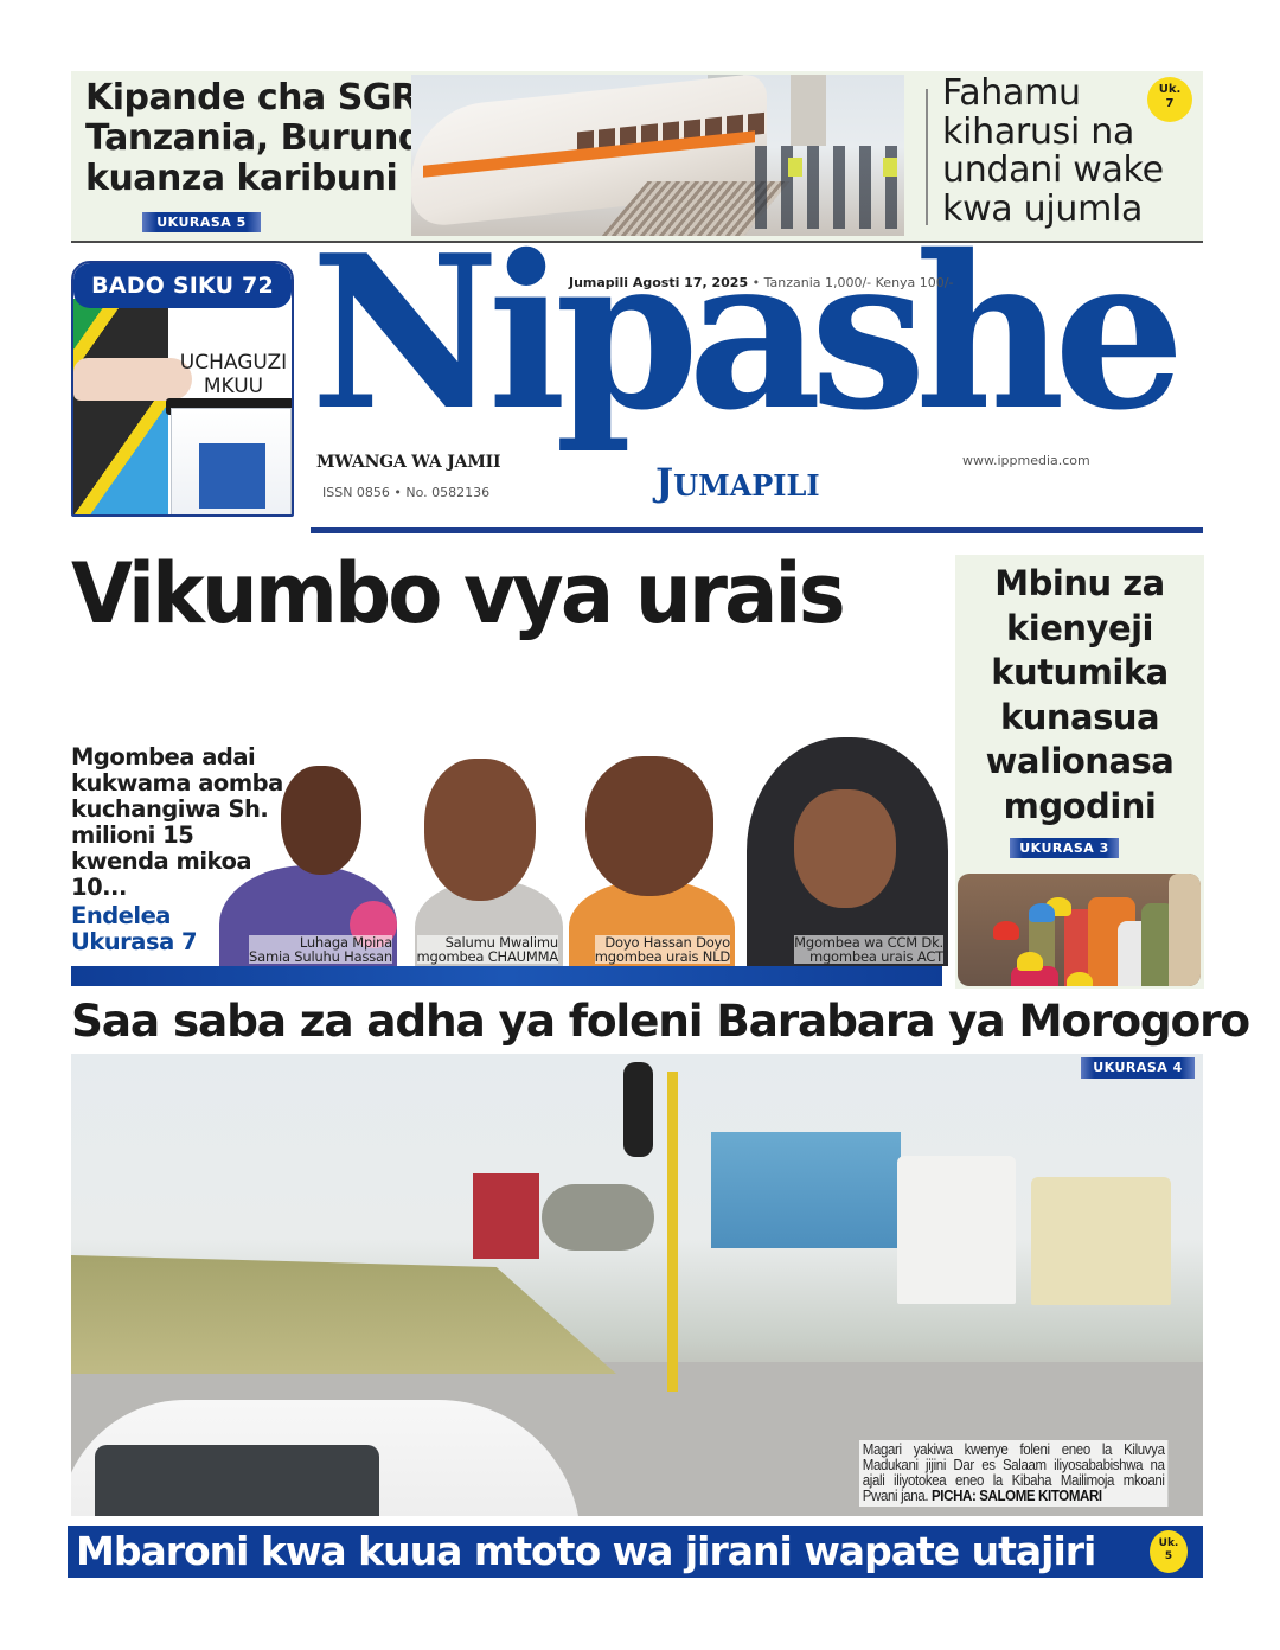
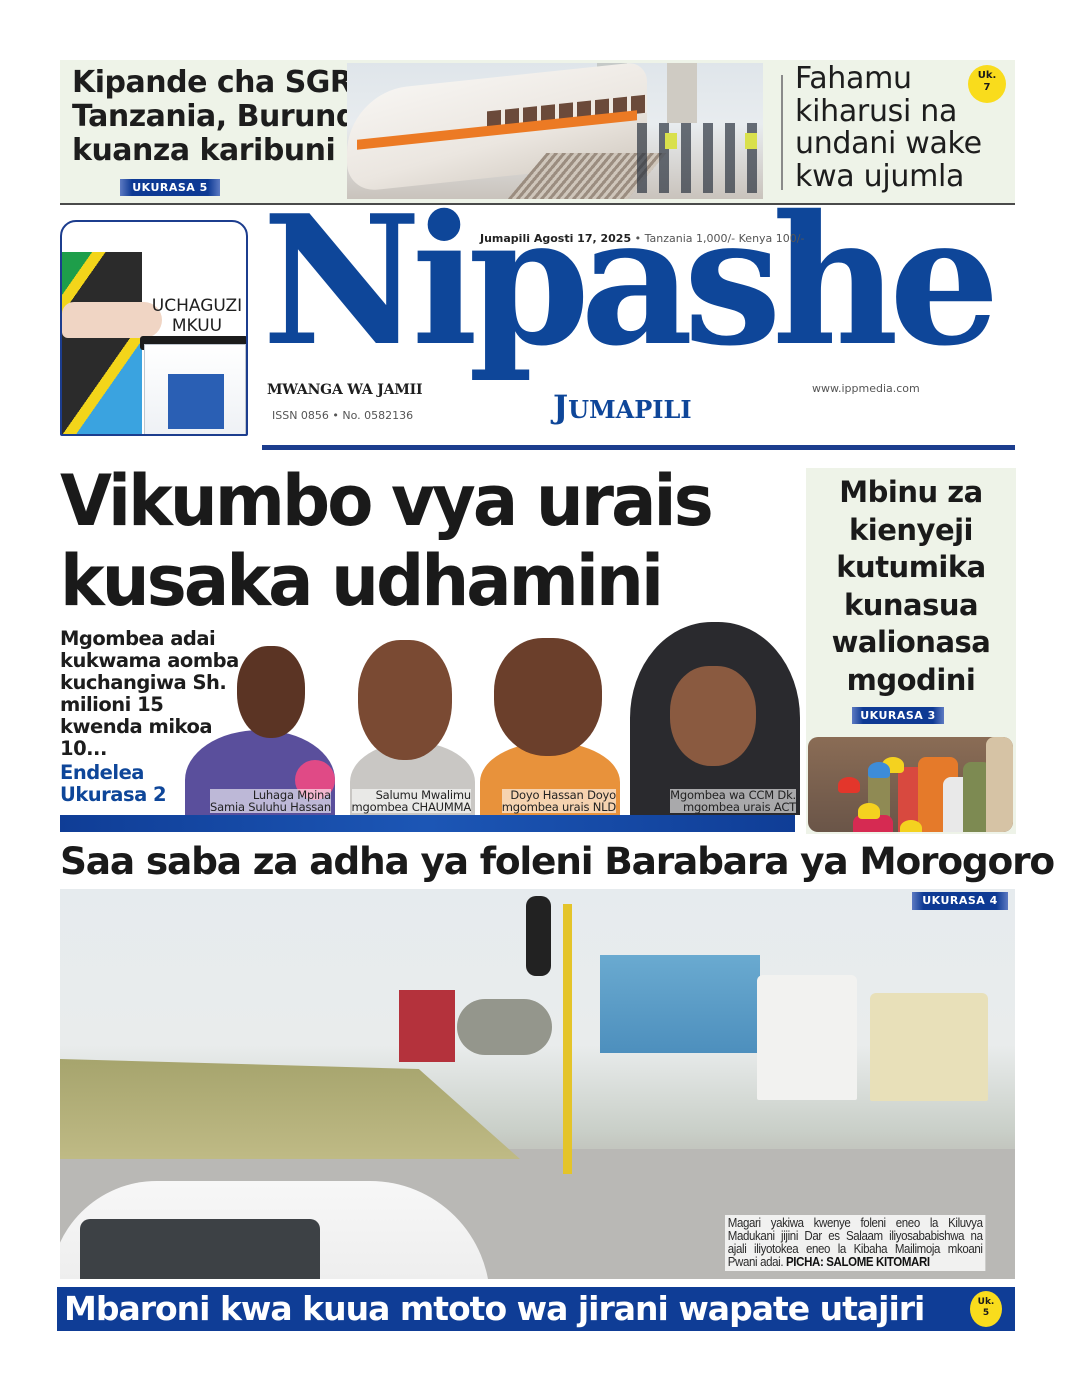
  Kipande cha SGR Tanzania, Burun kuanza karibuni
  UKURASA 5
  Fahamu kiharusi na undani wake kwa ujumla
  Uk.
  7
  UCHAGUZI
  MKUU
- BADO SIKU 72
  Nipashe
  Jumapili Agosti 17, 2025 • Tanzania 1,000/- Kenya 100/-
  MWANGA WA JAMII
  ISSN 0856 • No. 0582136
  JUMAPILI
  www.ippmedia.com
  Vikumbo vya urais
+ kusaka udhamini
  Mgombea adai kukwama aomba kuchangiwa Sh. milioni 15 kwenda mikoa 10...
  Endelea
- Ukurasa 7
+ Ukurasa 2
  Luhaga Mpina
  Samia Suluhu Hassan
  Salumu Mwalimu
  mgombea CHAUMMA
  Doyo Hassan Doyo
  mgombea urais NLD
  Mgombea wa CCM Dk.
  mgombea urais ACT
  Mbinu za kienyeji kutumika kunasua walionasa mgodini
  UKURASA 3
  Saa saba za adha ya foleni Barabara ya Morogoro
  UKURASA 4
- Magari yakiwa kwenye foleni eneo la Kiluvya Madukani jijini Dar es Salaam iliyosababishwa na ajali iliyotokea eneo la Kibaha Mailimoja mkoani Pwani jana. PICHA: SALOME KITOMARI
+ Magari yakiwa kwenye foleni eneo la Kiluvya Madukani jijini Dar es Salaam iliyosababishwa na ajali iliyotokea eneo la Kibaha Mailimoja mkoani Pwani adai. PICHA: SALOME KITOMARI
  Mbaroni kwa kuua mtoto wa jirani wapate utajiri
  Uk.
  5
